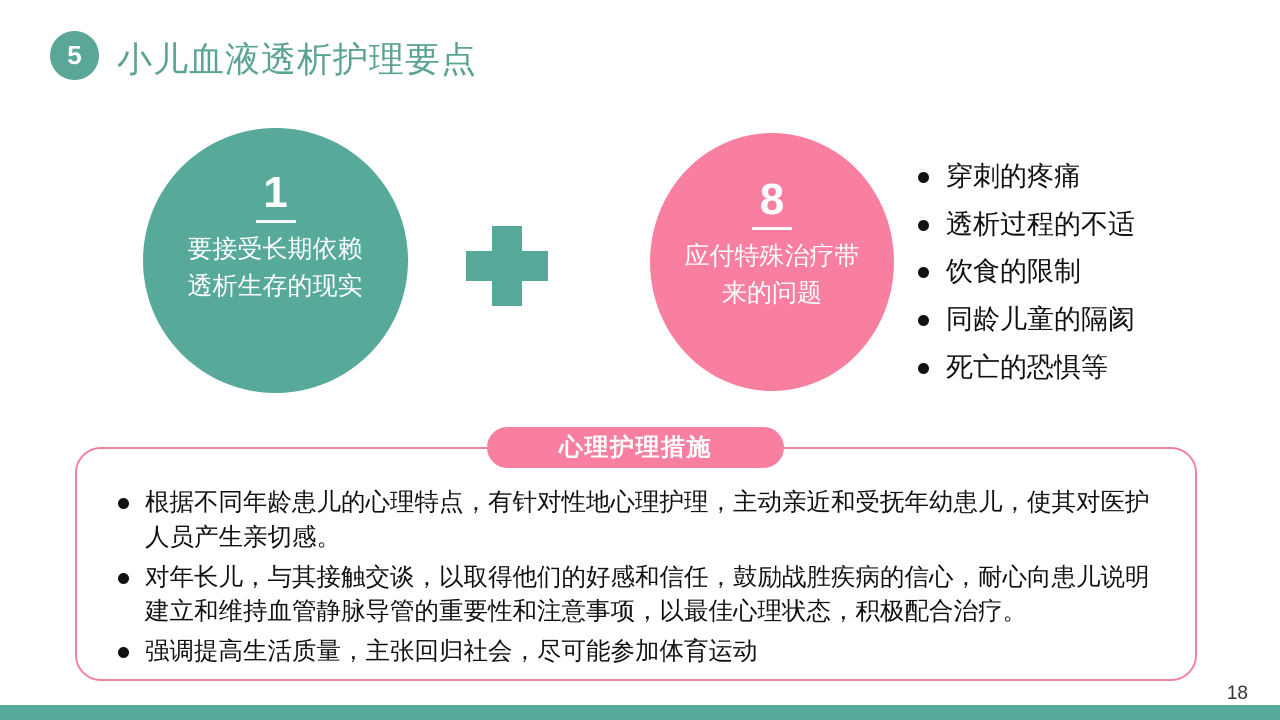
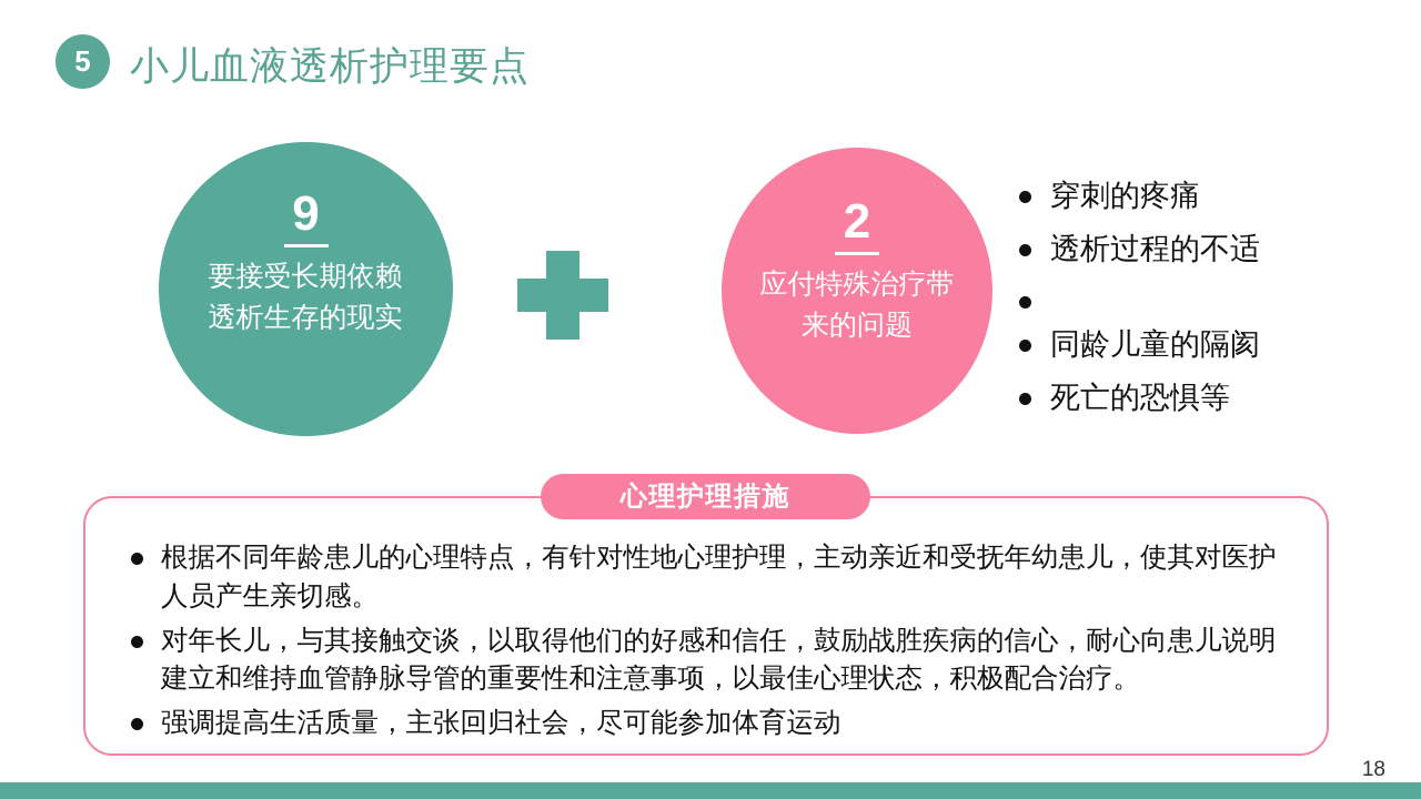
  5
  小儿血液透析护理要点
- 1
+ 9
  要接受长期依赖透析生存的现实
- 8
+ 2
  应付特殊治疗带来的问题
  穿刺的疼痛
  透析过程的不适
- 饮食的限制
  同龄儿童的隔阂
  死亡的恐惧等
  心理护理措施
  根据不同年龄患儿的心理特点，有针对性地心理护理，主动亲近和受抚年幼患儿，使其对医护人员产生亲切感。
  对年长儿，与其接触交谈，以取得他们的好感和信任，鼓励战胜疾病的信心，耐心向患儿说明建立和维持血管静脉导管的重要性和注意事项，以最佳心理状态，积极配合治疗。
  强调提高生活质量，主张回归社会，尽可能参加体育运动
  18
